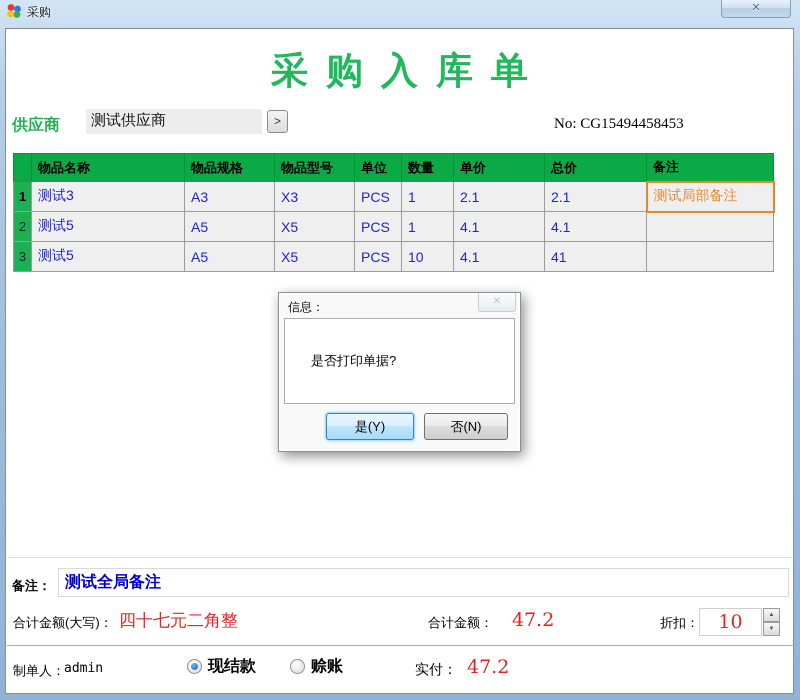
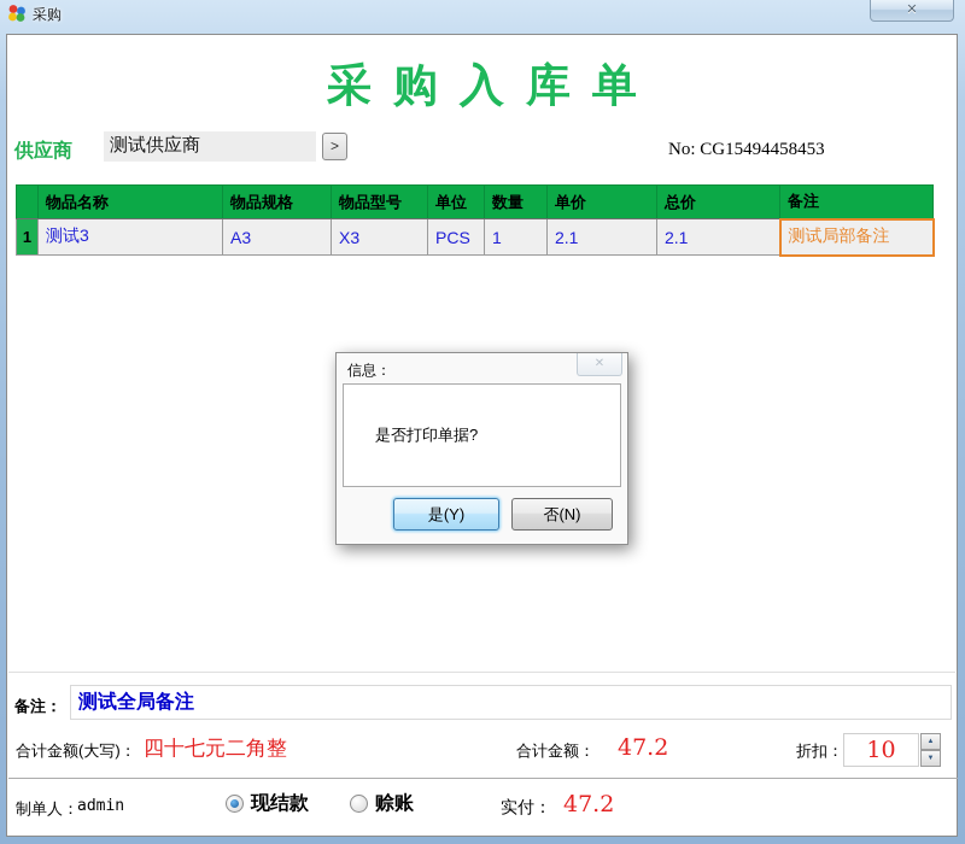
  采购
  ✕
  采购入库单
  供应商
  测试供应商
  >
  No: CG15494458453
  	物品名称	物品规格	物品型号	单位	数量	单价	总价	备注
  1	测试3	A3	X3	PCS	1	2.1	2.1	测试局部备注
- 2	测试5	A5	X5	PCS	1	4.1	4.1
- 3	测试5	A5	X5	PCS	10	4.1	41
  备注：
  测试全局备注
  合计金额(大写)：
  四十七元二角整
  合计金额：
  47.2
  折扣：
  10
  制单人：
  admin
  现结款
  赊账
  实付：
  47.2
  信息：
  ✕
  是否打印单据?
  是(Y)
  否(N)
